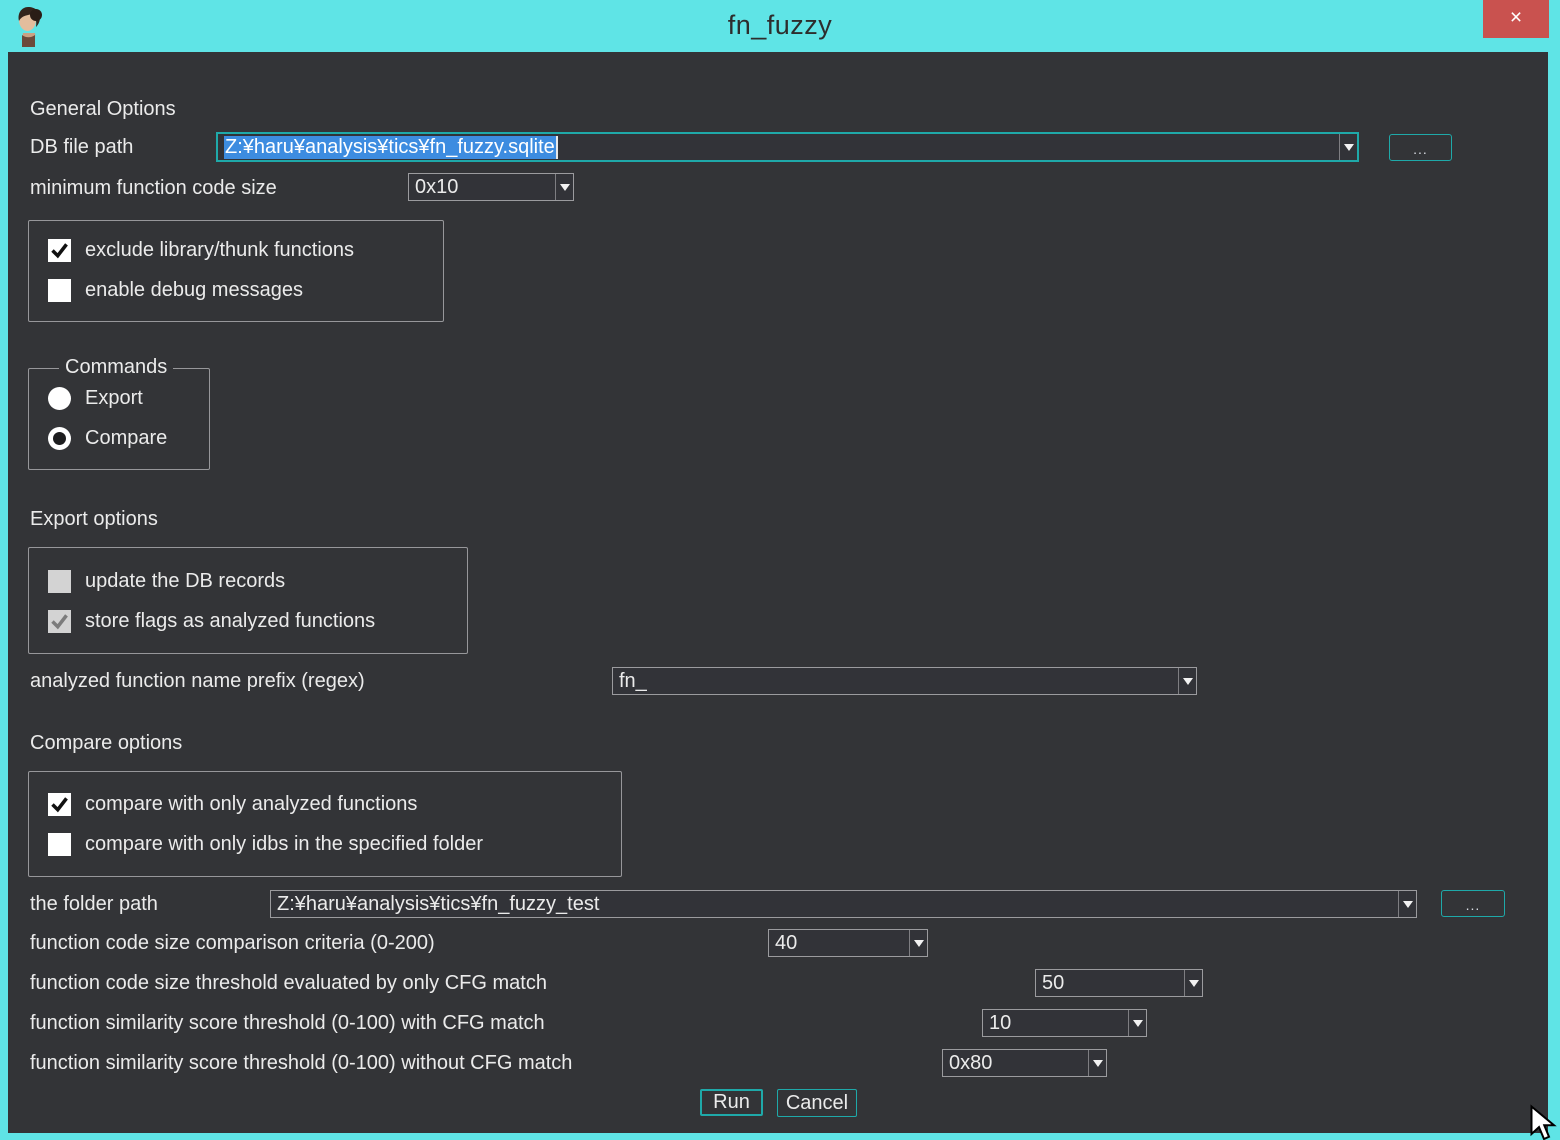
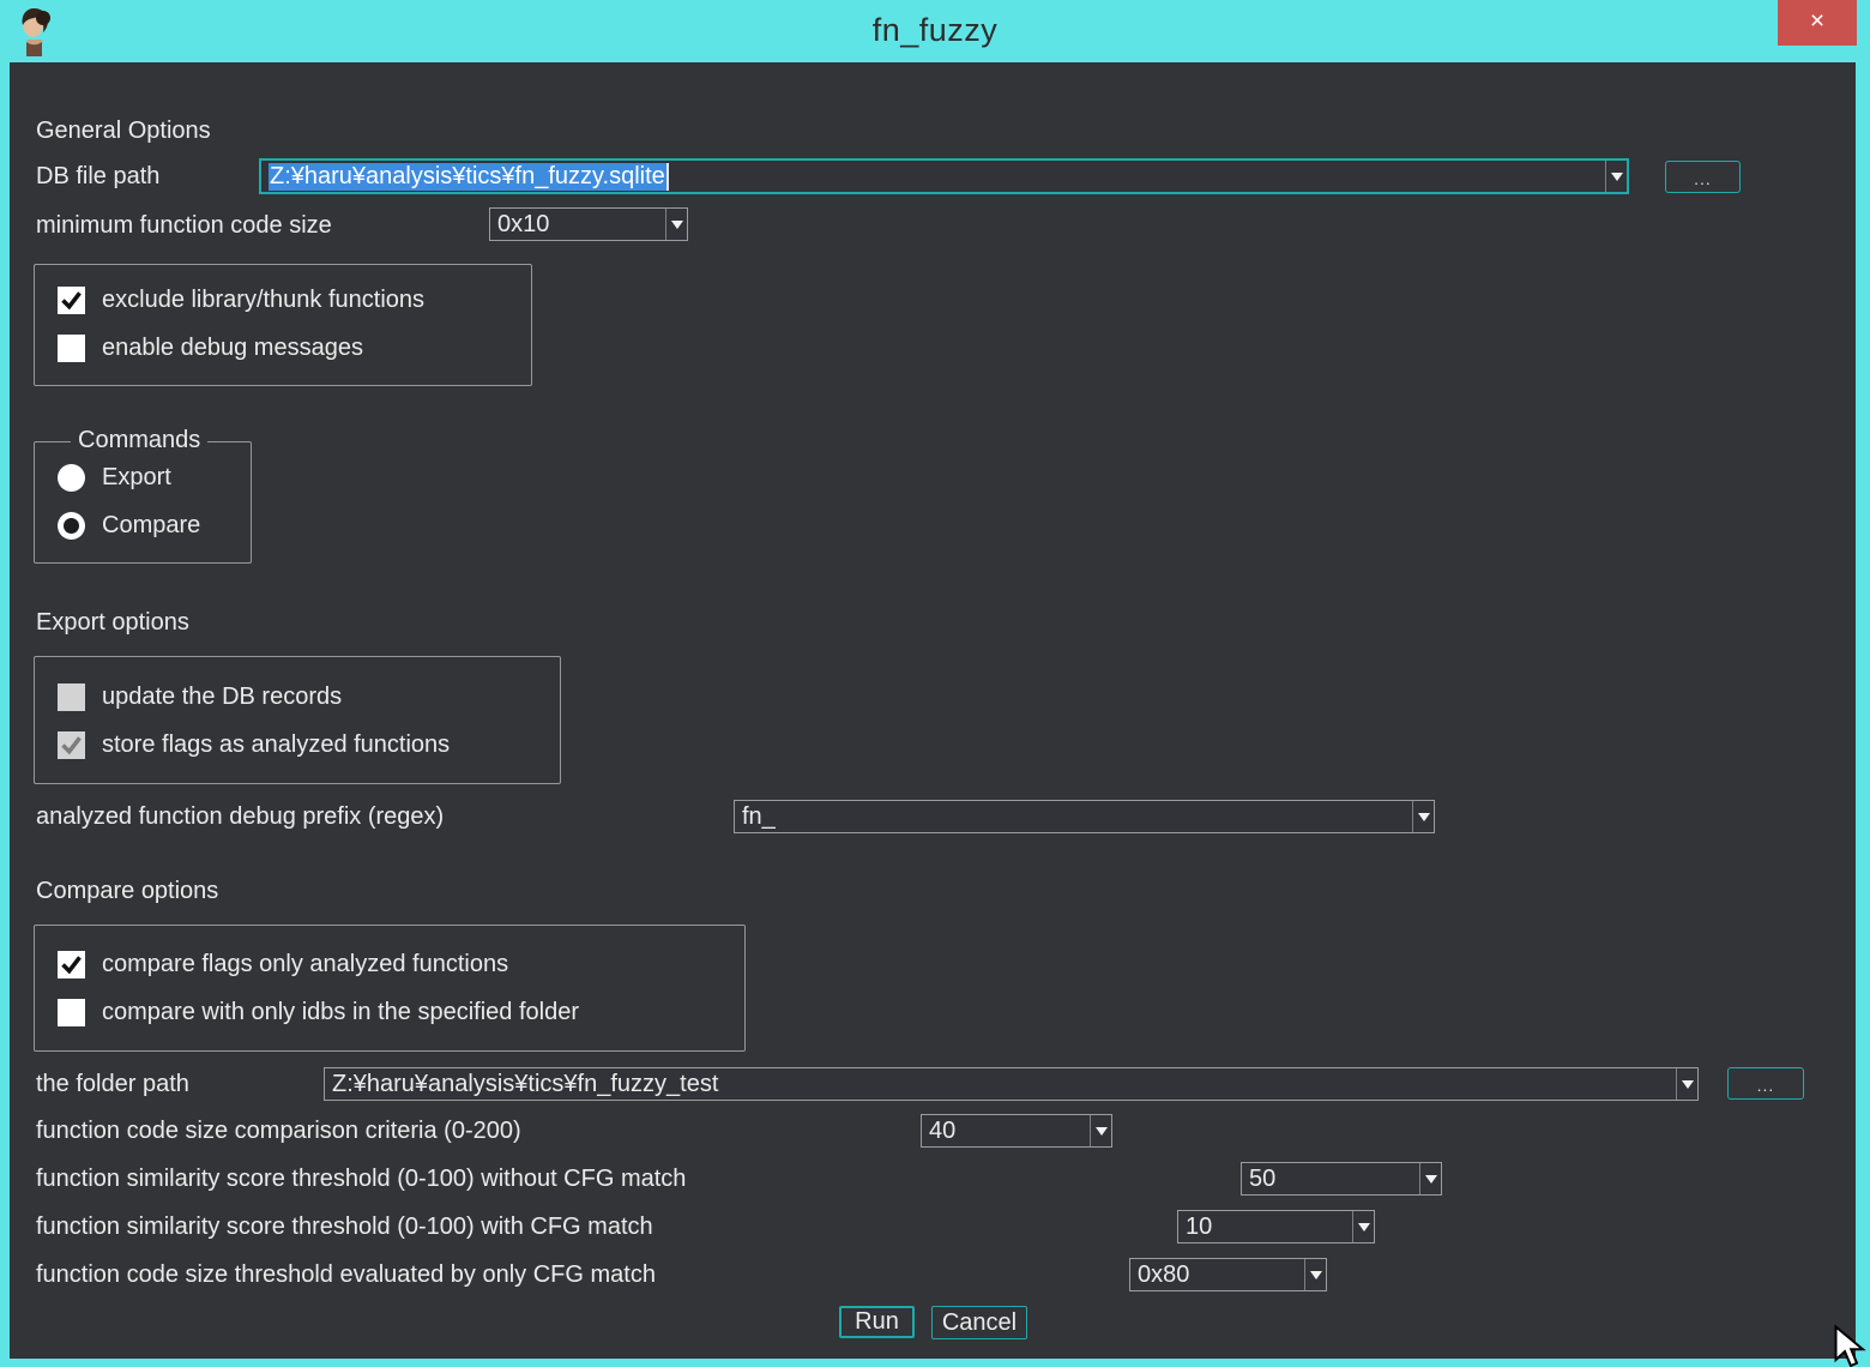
  fn_fuzzy
  ×
  General Options
  DB file path
  Z:¥haru¥analysis¥tics¥fn_fuzzy.sqlite
  ...
  minimum function code size
  0x10
  exclude library/thunk functions
  enable debug messages
  Commands
  Export
  Compare
  Export options
  update the DB records
  store flags as analyzed functions
- analyzed function name prefix (regex)
+ analyzed function debug prefix (regex)
  fn_
  Compare options
- compare with only analyzed functions
+ compare flags only analyzed functions
  compare with only idbs in the specified folder
  the folder path
  Z:¥haru¥analysis¥tics¥fn_fuzzy_test
  ...
  function code size comparison criteria (0-200)
  40
- function code size threshold evaluated by only CFG match
+ function similarity score threshold (0-100) without CFG match
  50
  function similarity score threshold (0-100) with CFG match
  10
- function similarity score threshold (0-100) without CFG match
+ function code size threshold evaluated by only CFG match
  0x80
  Run
  Cancel
